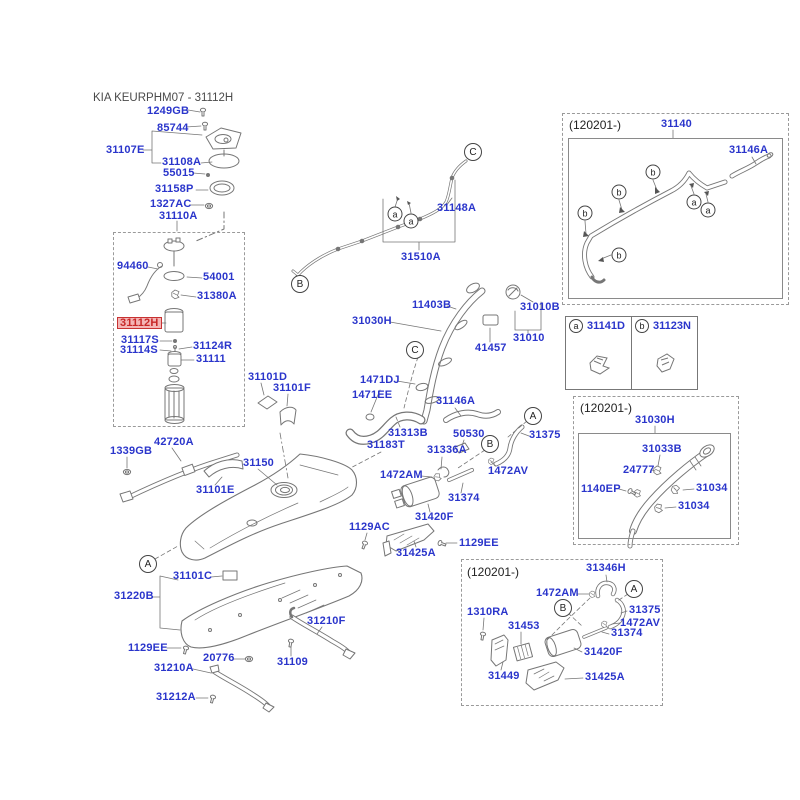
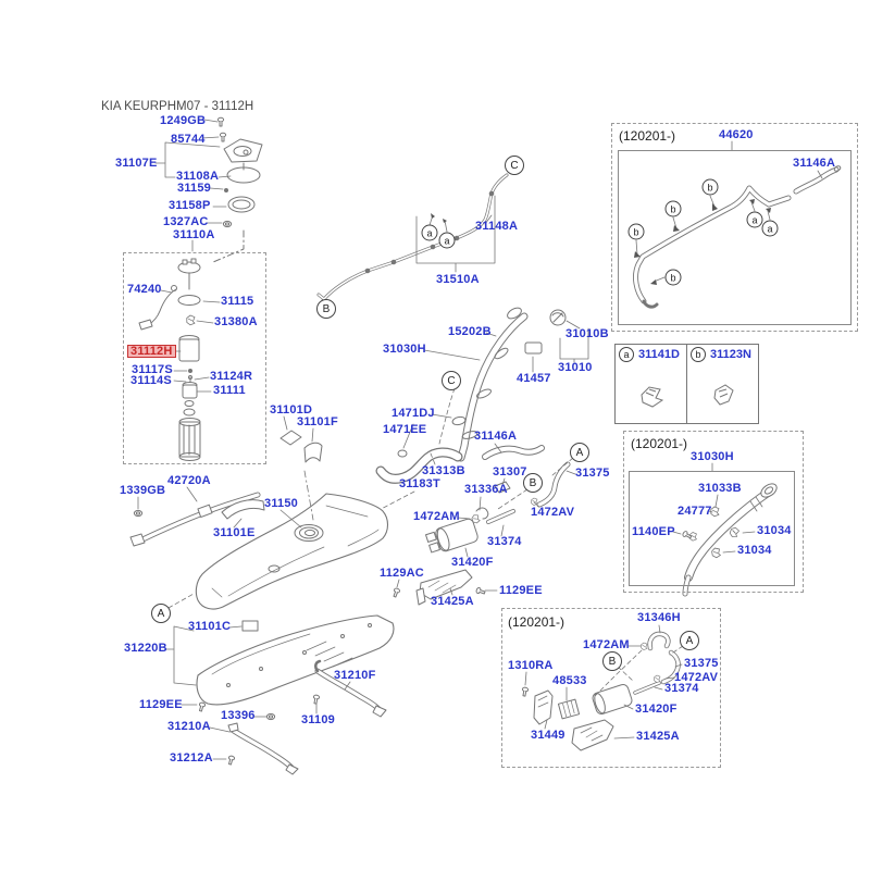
  KIA KEURPHM07 - 31112H
  a
  31141D
  b
  31123N
  (120201-)
  (120201-)
  (120201-)
  1249GB
  85744
  31107E
  31108A
- 55015
+ 31159
  31158P
  1327AC
  31110A
- 94460
+ 74240
- 54001
+ 31115
  31380A
  31112H
  31117S
  31114S
  31124R
  31111
  31101D
  31101F
  31148A
  31510A
- 11403B
+ 15202B
  31030H
  31010B
  31010
  41457
  1471DJ
  1471EE
  31146A
  31313B
  31183T
- 50530
+ 31307
  31375
  31336A
  1472AM
  1472AV
  31374
  31420F
  1129AC
  1129EE
  31425A
  1339GB
  42720A
  31150
  31101E
  31101C
  31220B
  1129EE
- 20776
+ 13396
  31210A
  31212A
  31210F
  31109
- 31140
+ 44620
  31146A
  31030H
  31033B
  24777
  1140EP
  31034
  31034
  31346H
  1472AM
  1310RA
- 31453
+ 48533
  31375
  1472AV
  31374
  31420F
  31449
  31425A
  C
  B
  C
  A
  B
  A
  A
  B
  a
  a
  b
  b
  b
  b
  a
  a
